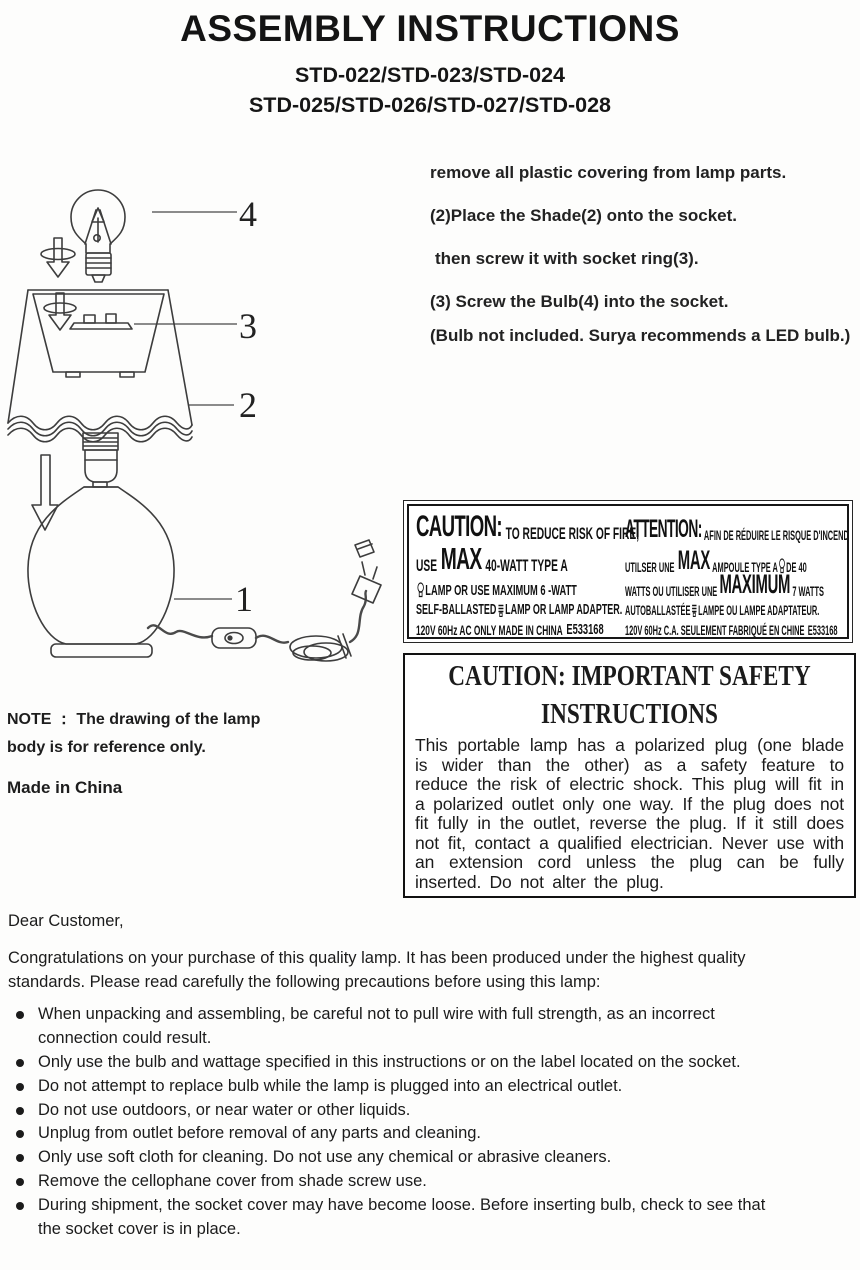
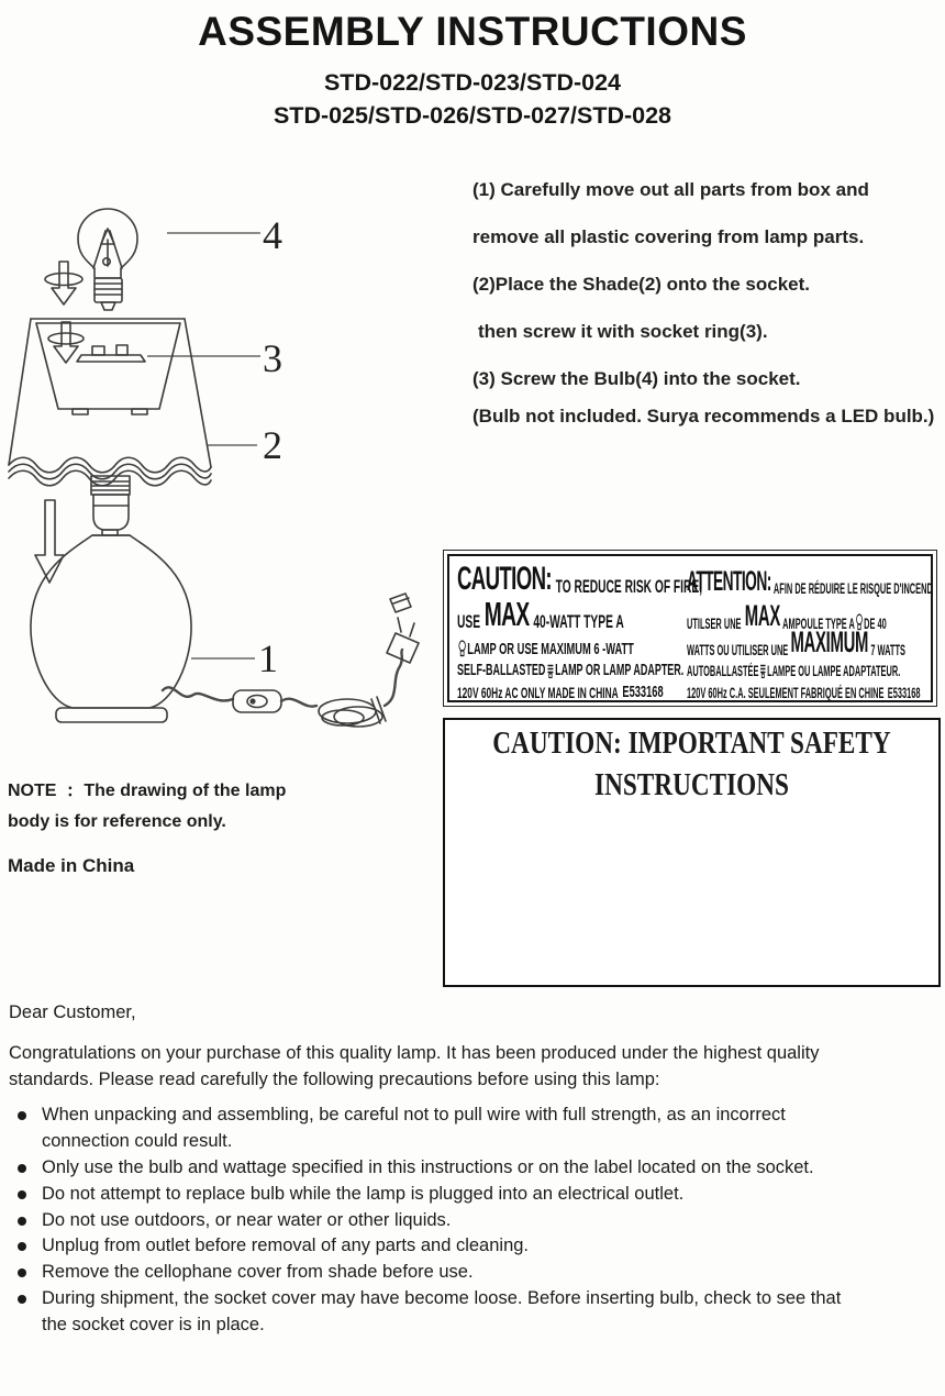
  ASSEMBLY INSTRUCTIONS
  STD-022/STD-023/STD-024
  STD-025/STD-026/STD-027/STD-028
  4
  3
  2
  1
+ (1) Carefully move out all parts from box and
  remove all plastic covering from lamp parts.
  (2)Place the Shade(2) onto the socket.
  then screw it with socket ring(3).
  (3) Screw the Bulb(4) into the socket.
  (Bulb not included. Surya recommends a LED bulb.)
  NOTE ： The drawing of the lamp
  body is for reference only.
  Made in China
  CAUTION:
  TO REDUCE RISK OF FIRE,
  USE
  MAX
  40-WATT TYPE A
  LAMP OR USE MAXIMUM 6 -WATT
  SELF-BALLASTED
  LAMP OR LAMP ADAPTER.
  120V 60Hz AC ONLY MADE IN CHINA
  E533168
  ATTENTION:
  AFIN DE RÉDUIRE LE RISQUE D'INCEND
  UTILSER UNE
  MAX
  AMPOULE TYPE A
  DE 40
  WATTS OU UTILISER UNE
  MAXIMUM
  7 WATTS
  AUTOBALLASTÉE
  LAMPE OU LAMPE ADAPTATEUR.
  120V 60Hz C.A. SEULEMENT FABRIQUÉ EN CHINE
  E533168
  CAUTION: IMPORTANT SAFETY
  INSTRUCTIONS
- This portable lamp has a polarized plug (one blade is wider than the other) as a safety feature to reduce the risk of electric shock. This plug will fit in a polarized outlet only one way. If the plug does not fit fully in the outlet, reverse the plug. If it still does not fit, contact a qualified electrician. Never use with an extension cord unless the plug can be fully inserted. Do not alter the plug.
  Dear Customer,
  Congratulations on your purchase of this quality lamp. It has been produced under the highest quality standards. Please read carefully the following precautions before using this lamp:
  When unpacking and assembling, be careful not to pull wire with full strength, as an incorrect connection could result.
  Only use the bulb and wattage specified in this instructions or on the label located on the socket.
  Do not attempt to replace bulb while the lamp is plugged into an electrical outlet.
  Do not use outdoors, or near water or other liquids.
  Unplug from outlet before removal of any parts and cleaning.
- Only use soft cloth for cleaning. Do not use any chemical or abrasive cleaners.
- Remove the cellophane cover from shade screw use.
+ Remove the cellophane cover from shade before use.
  During shipment, the socket cover may have become loose. Before inserting bulb, check to see that the socket cover is in place.
